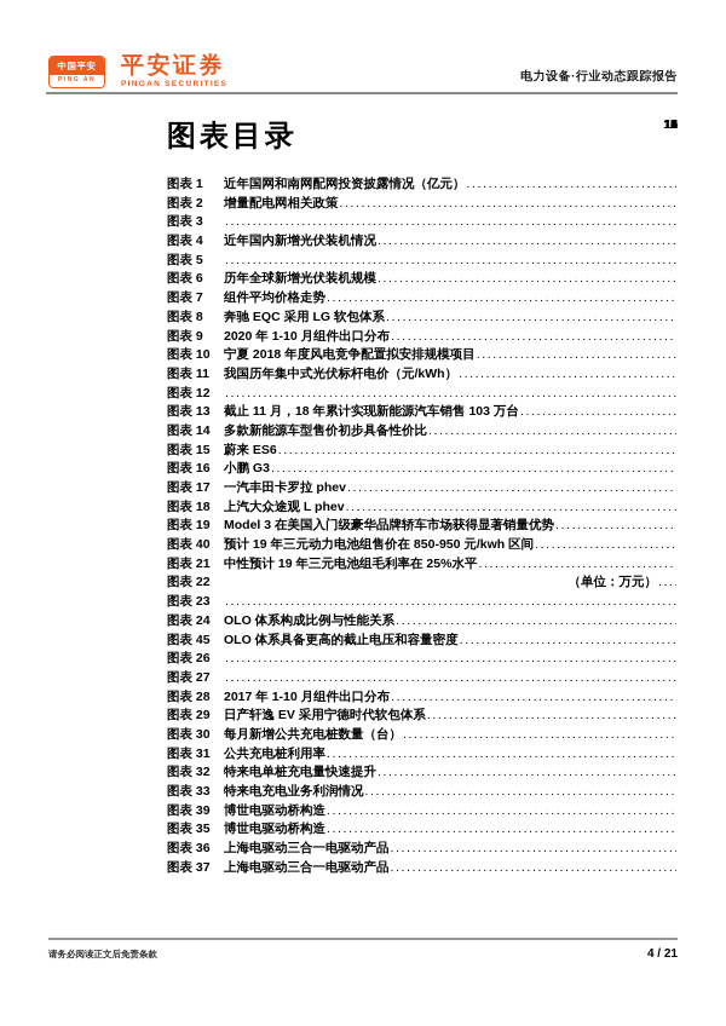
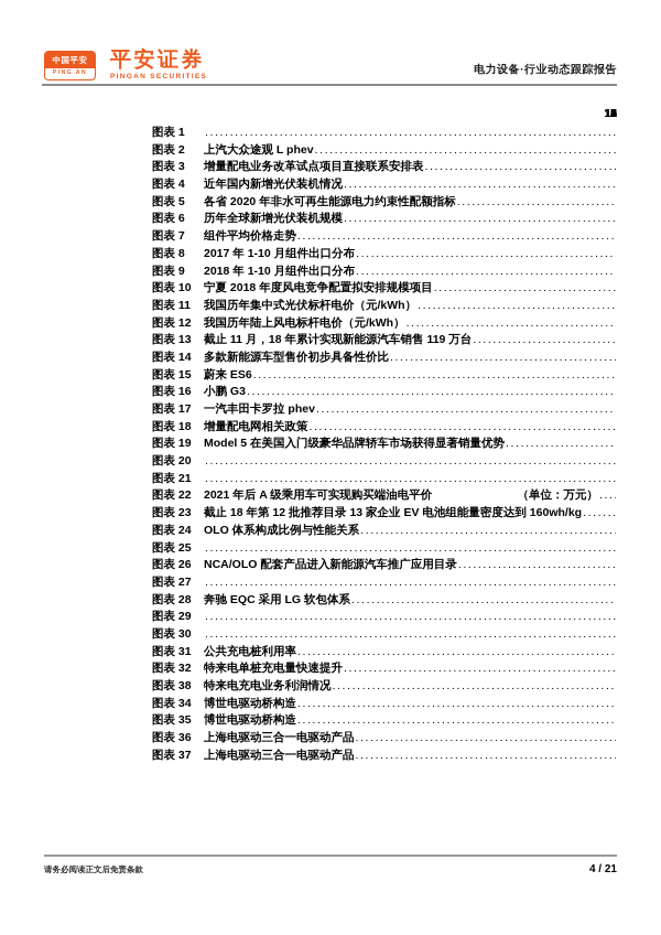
  中国平安
  平安证券
  电力设备·行业动态跟踪报告
- 图表目录
  图表 1
- 近年国网和南网配网投资披露情况（亿元）
  5
  图表 2
- 增量配电网相关政策
+ 上汽大众途观 L phev
  6
  图表 3
+ 增量配电业务改革试点项目直接联系安排表
  图表 4
  近年国内新增光伏装机情况
  7
  图表 5
+ 各省 2020 年非水可再生能源电力约束性配额指标
  8
  图表 6
  历年全球新增光伏装机规模
  图表 7
  组件平均价格走势
  9
  图表 8
- 奔驰 EQC 采用 LG 软包体系
+ 2017 年 1-10 月组件出口分布
  图表 9
- 2020 年 1-10 月组件出口分布
+ 2018 年 1-10 月组件出口分布
  图表 10
  宁夏 2018 年度风电竞争配置拟安排规模项目
  10
  图表 11
  我国历年集中式光伏标杆电价（元/kWh）
  图表 12
+ 我国历年陆上风电标杆电价（元/kWh）
  图表 13
- 截止 11 月，18 年累计实现新能源汽车销售 103 万台
+ 截止 11 月，18 年累计实现新能源汽车销售 119 万台
  11
  图表 14
  多款新能源车型售价初步具备性价比
  图表 15
  蔚来 ES6
  12
  图表 16
  小鹏 G3
  图表 17
  一汽丰田卡罗拉 phev
  图表 18
- 上汽大众途观 L phev
+ 增量配电网相关政策
  图表 19
- Model 3 在美国入门级豪华品牌轿车市场获得显著销量优势
+ Model 5 在美国入门级豪华品牌轿车市场获得显著销量优势
- 图表 40
+ 图表 20
- 预计 19 年三元动力电池组售价在 850-950 元/kwh 区间
  13
  图表 21
- 中性预计 19 年三元电池组毛利率在 25%水平
  图表 22
+ 2021 年后 A 级乘用车可实现购买端油电平价
  （单位：万元）
  14
  图表 23
+ 截止 18 年第 12 批推荐目录 13 家企业 EV 电池组能量密度达到 160wh/kg
  图表 24
  OLO 体系构成比例与性能关系
  15
- 图表 45
+ 图表 25
- OLO 体系具备更高的截止电压和容量密度
  图表 26
+ NCA/OLO 配套产品进入新能源汽车推广应用目录
  图表 27
  16
  图表 28
- 2017 年 1-10 月组件出口分布
+ 奔驰 EQC 采用 LG 软包体系
  图表 29
- 日产轩逸 EV 采用宁德时代软包体系
  图表 30
- 每月新增公共充电桩数量（台）
  17
  图表 31
  公共充电桩利用率
  图表 32
  特来电单桩充电量快速提升
  18
- 图表 33
+ 图表 38
  特来电充电业务利润情况
- 图表 39
+ 图表 34
  博世电驱动桥构造
  图表 35
  博世电驱动桥构造
  19
  图表 36
  上海电驱动三合一电驱动产品
  图表 37
  上海电驱动三合一电驱动产品
  请务必阅读正文后免责条款
  4 / 21
